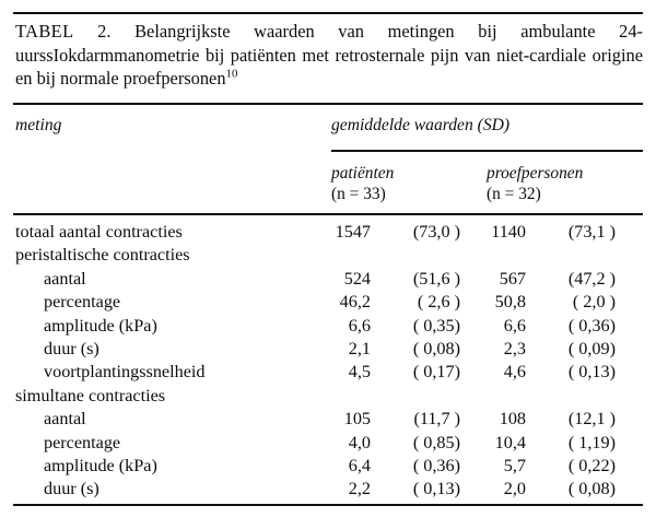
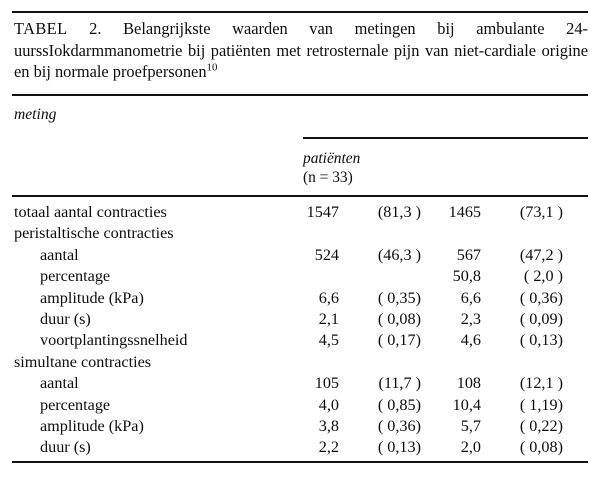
  TABEL 2. Belangrijkste waarden van metingen bij ambulante 24-uurssIokdarmmanometrie bij patiënten met retrosternale pijn van niet-cardiale origine en bij normale proefpersonen10
  meting
- gemiddelde waarden (SD)
  patiënten
  (n = 33)
- proefpersonen
- (n = 32)
  totaal aantal contracties
  1547
- (73,0 )
+ (81,3 )
- 1140
+ 1465
  (73,1 )
  peristaltische contracties
  aantal
  524
- (51,6 )
+ (46,3 )
  567
  (47,2 )
  percentage
- 46,2
- ( 2,6 )
  50,8
  ( 2,0 )
  amplitude (kPa)
  6,6
  ( 0,35)
  6,6
  ( 0,36)
  duur (s)
  2,1
  ( 0,08)
  2,3
  ( 0,09)
  voortplantingssnelheid
  4,5
  ( 0,17)
  4,6
  ( 0,13)
  simultane contracties
  aantal
  105
  (11,7 )
  108
  (12,1 )
  percentage
  4,0
  ( 0,85)
  10,4
  ( 1,19)
  amplitude (kPa)
- 6,4
+ 3,8
  ( 0,36)
  5,7
  ( 0,22)
  duur (s)
  2,2
  ( 0,13)
  2,0
  ( 0,08)
